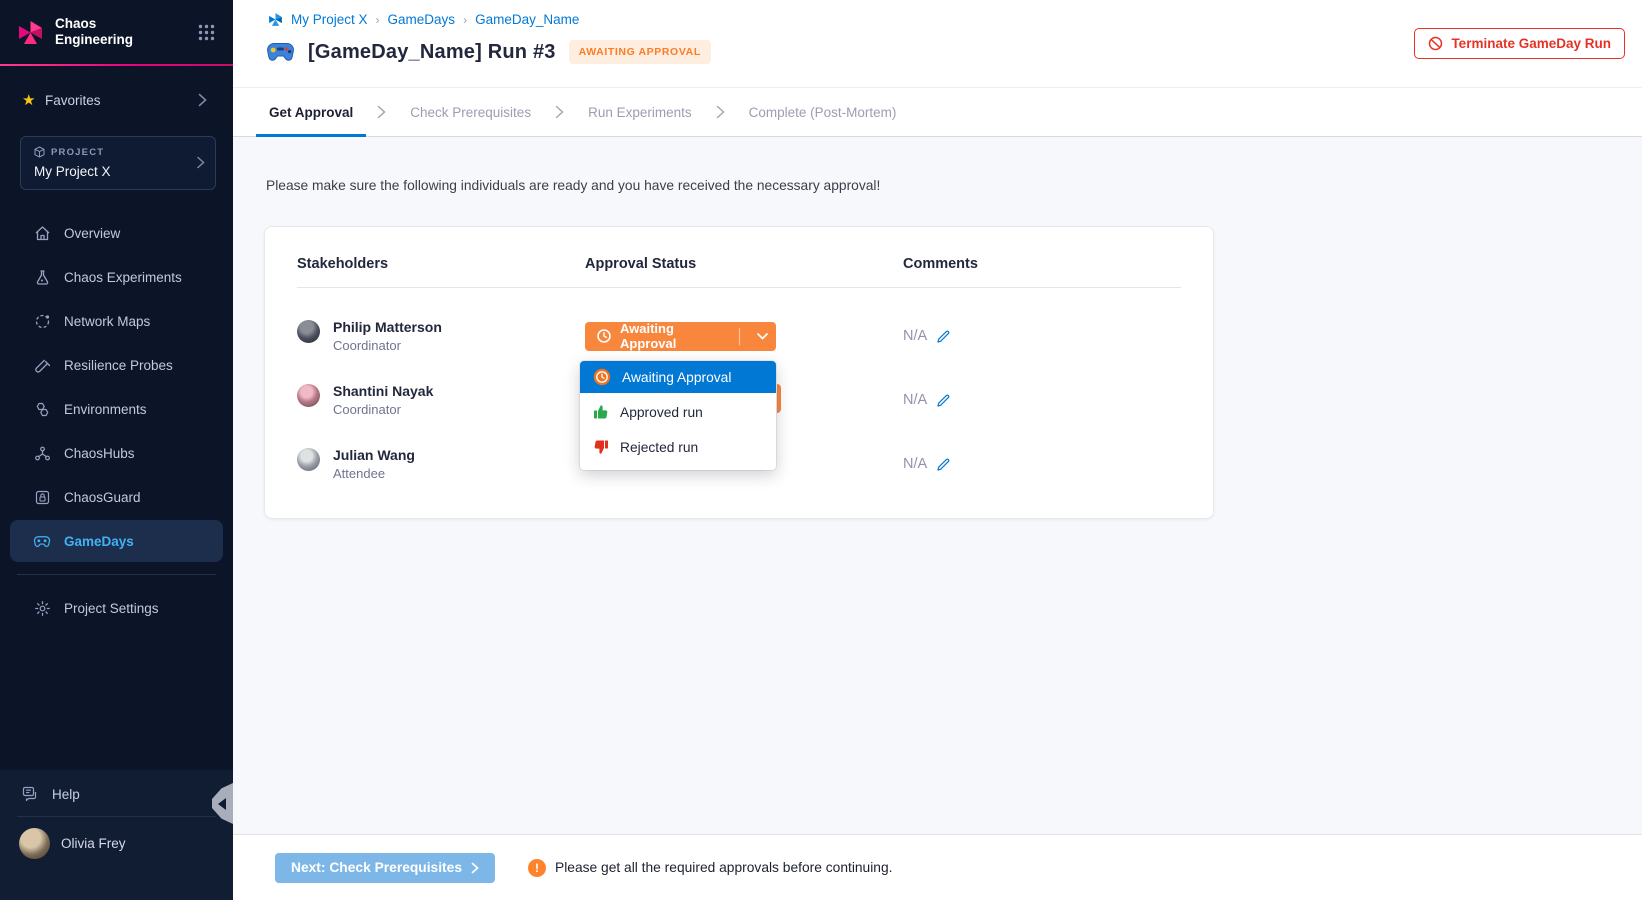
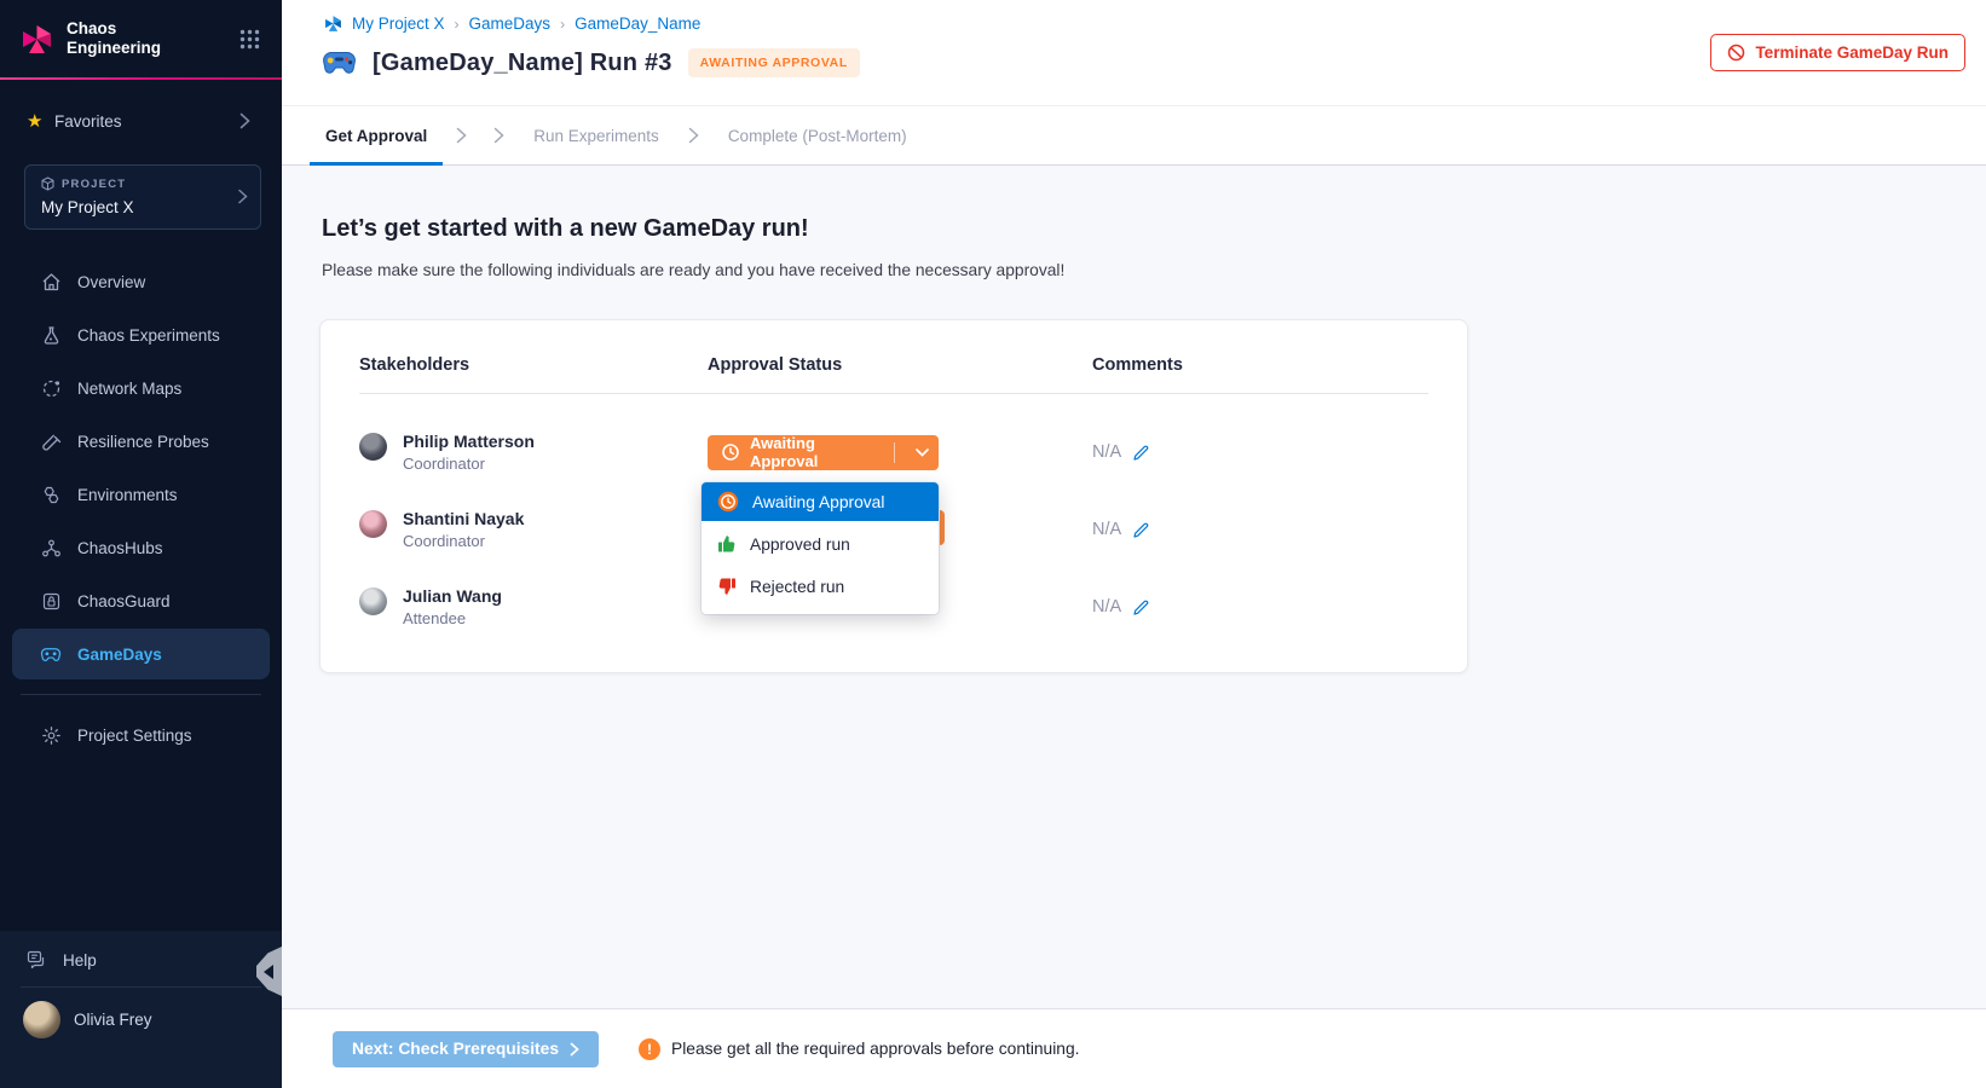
  Chaos
  Engineering
  ★
  Favorites
  PROJECT
  My Project X
  Overview
  Chaos Experiments
  Network Maps
  Resilience Probes
  Environments
  ChaosHubs
  ChaosGuard
  GameDays
  Project Settings
  Help
  Olivia Frey
  My Project X
  ›
  GameDays
  ›
  GameDay_Name
  [GameDay_Name] Run #3
  AWAITING APPROVAL
  Terminate GameDay Run
  Get Approval
- Check Prerequisites
  Run Experiments
  Complete (Post-Mortem)
+ Let’s get started with a new GameDay run!
  Please make sure the following individuals are ready and you have received the necessary approval!
  Stakeholders
  Approval Status
  Comments
  Philip Matterson
  Coordinator
  Awaiting Approval
  N/A
  Shantini Nayak
  Coordinator
  N/A
  Julian Wang
  Attendee
  N/A
  Awaiting Approval
  Approved run
  Rejected run
  Next: Check Prerequisites
  !
  Please get all the required approvals before continuing.
